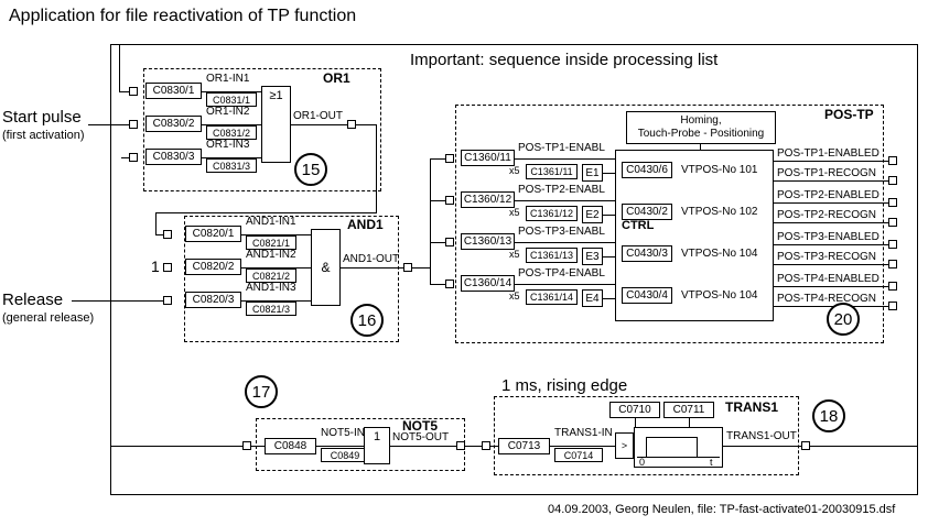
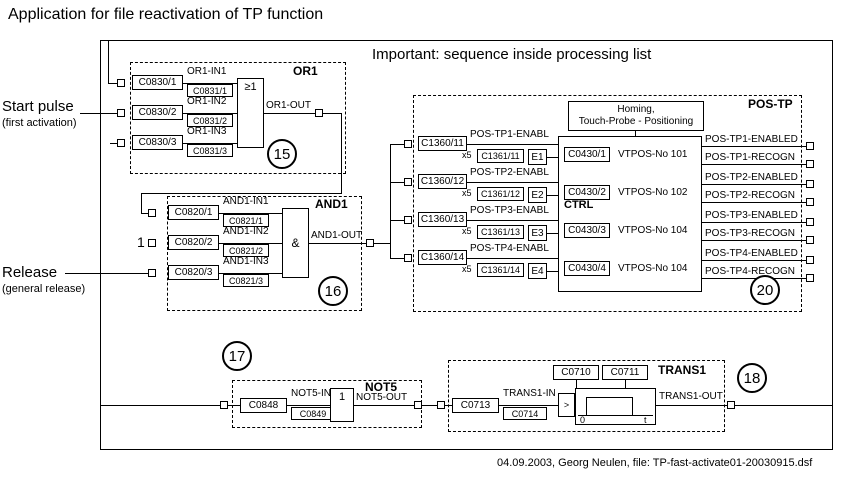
  Application for file reactivation of TP function
  Important: sequence inside processing list
  Start pulse
  (first activation)
  OR1
  C0830/1
  OR1-IN1
  C0831/1
  C0830/2
  OR1-IN2
  C0831/2
  C0830/3
  OR1-IN3
  C0831/3
  ≥1
  OR1-OUT
  15
  Release
  (general release)
  1
  AND1
  C0820/1
  AND1-IN1
  C0821/1
  C0820/2
  AND1-IN2
  C0821/2
  C0820/3
  AND1-IN3
  C0821/3
  &
  AND1-OUT
  16
  POS-TP
  Homing,
  Touch-Probe - Positioning
  CTRL
  C1360/11
  POS-TP1-ENABL
  x5
  C1361/11
  E1
- C0430/6
+ C0430/1
  VTPOS-No 101
  POS-TP1-ENABLED
  POS-TP1-RECOGN
  C1360/12
  POS-TP2-ENABL
  x5
  C1361/12
  E2
  C0430/2
  VTPOS-No 102
  POS-TP2-ENABLED
  POS-TP2-RECOGN
  C1360/13
  POS-TP3-ENABL
  x5
  C1361/13
  E3
  C0430/3
  VTPOS-No 104
  POS-TP3-ENABLED
  POS-TP3-RECOGN
  C1360/14
  POS-TP4-ENABL
  x5
  C1361/14
  E4
  C0430/4
  VTPOS-No 104
  POS-TP4-ENABLED
  POS-TP4-RECOGN
  20
  17
  NOT5
  C0848
  NOT5-IN
  C0849
  1
  NOT5-OUT
- 1 ms, rising edge
  TRANS1
  C0710
  C0711
  C0713
  TRANS1-IN
  C0714
  >
  0
  t
  TRANS1-OUT
  18
  04.09.2003, Georg Neulen, file: TP-fast-activate01-20030915.dsf
